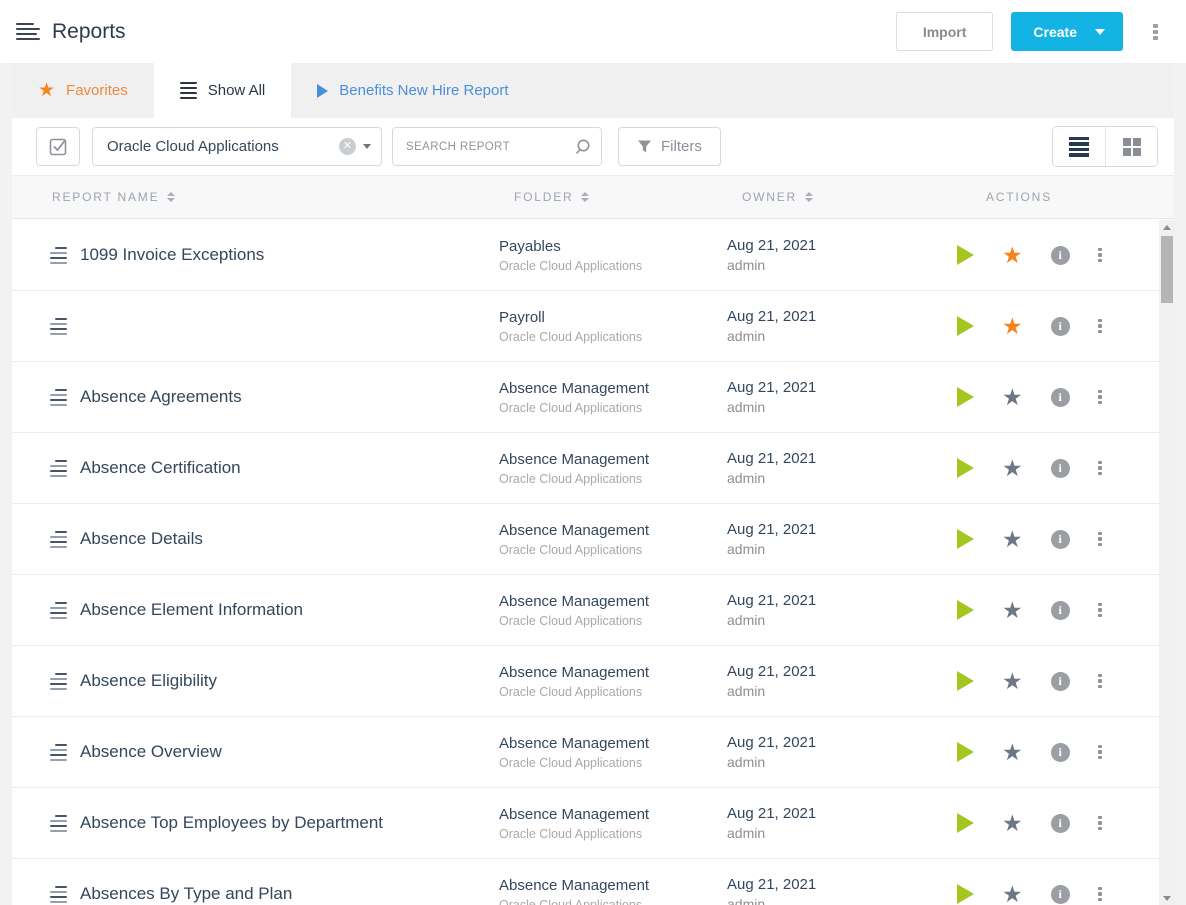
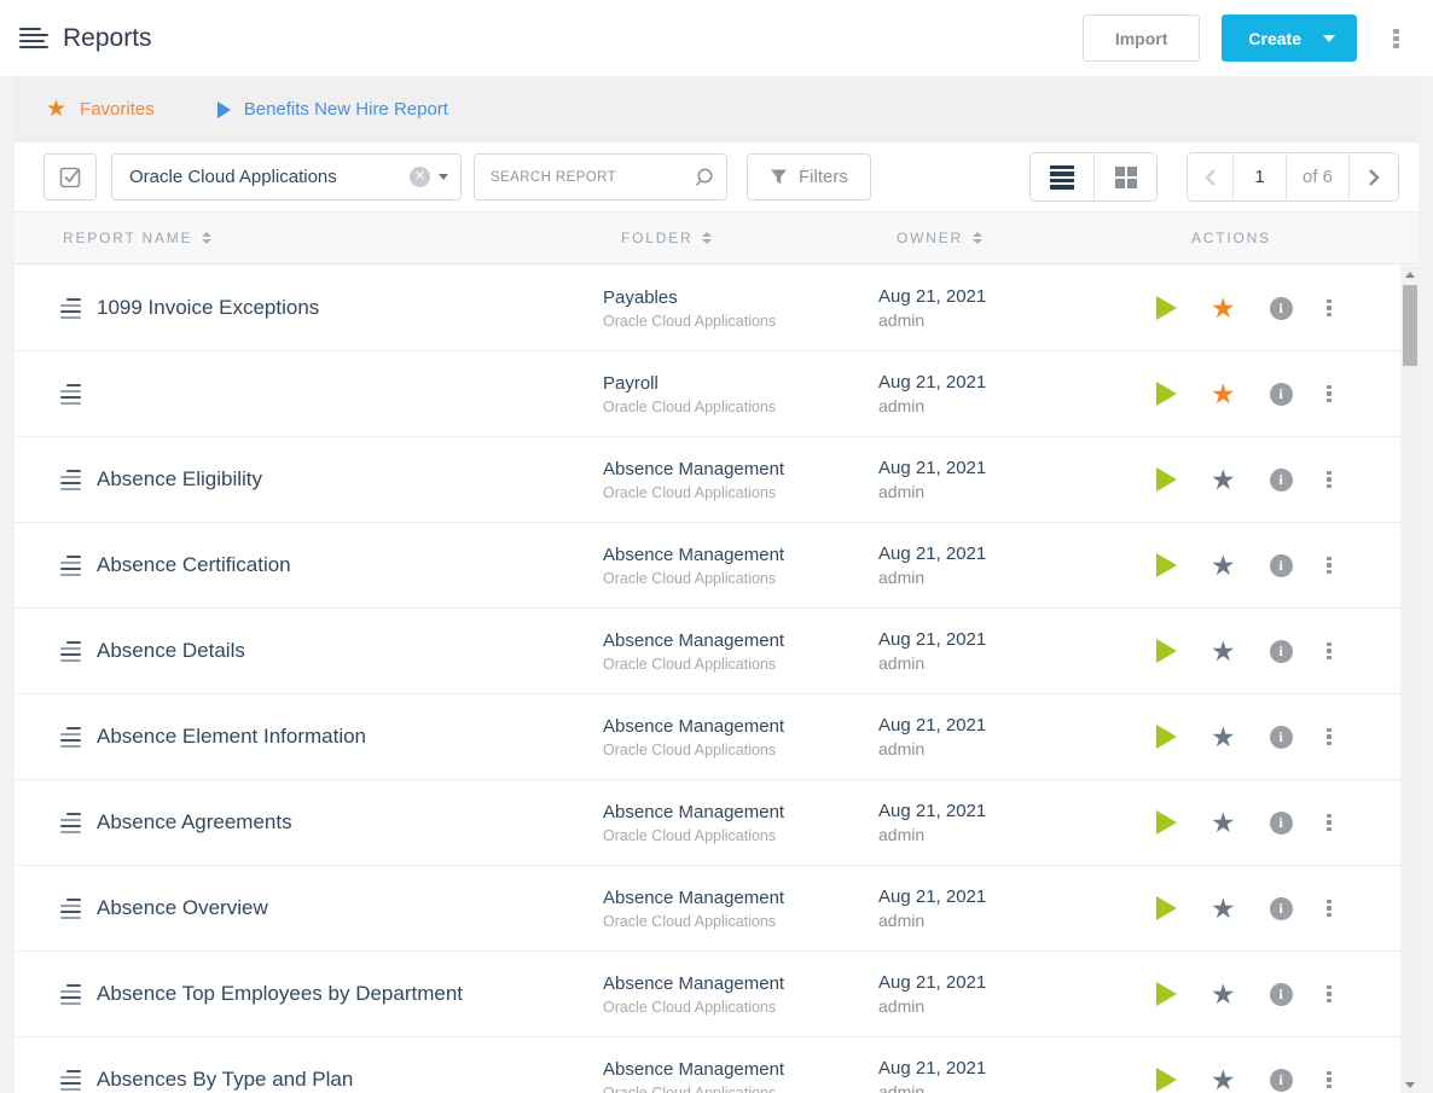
  Reports
  Import
  Create
  ★
  Favorites
- Show All
  Benefits New Hire Report
  Oracle Cloud Applications
  ✕
  SEARCH REPORT
  Filters
+ 1
+ of 6
  REPORT NAME
  FOLDER
  OWNER
  ACTIONS
  1099 Invoice Exceptions
  Payables
  Oracle Cloud Applications
  Aug 21, 2021
  admin
  ★
  i
  Payroll
  Oracle Cloud Applications
  Aug 21, 2021
  admin
  ★
  i
- Absence Agreements
+ Absence Eligibility
  Absence Management
  Oracle Cloud Applications
  Aug 21, 2021
  admin
  ★
  i
  Absence Certification
  Absence Management
  Oracle Cloud Applications
  Aug 21, 2021
  admin
  ★
  i
  Absence Details
  Absence Management
  Oracle Cloud Applications
  Aug 21, 2021
  admin
  ★
  i
  Absence Element Information
  Absence Management
  Oracle Cloud Applications
  Aug 21, 2021
  admin
  ★
  i
- Absence Eligibility
+ Absence Agreements
  Absence Management
  Oracle Cloud Applications
  Aug 21, 2021
  admin
  ★
  i
  Absence Overview
  Absence Management
  Oracle Cloud Applications
  Aug 21, 2021
  admin
  ★
  i
  Absence Top Employees by Department
  Absence Management
  Oracle Cloud Applications
  Aug 21, 2021
  admin
  ★
  i
  Absences By Type and Plan
  Absence Management
  Aug 21, 2021
  admin
  ★
  i
